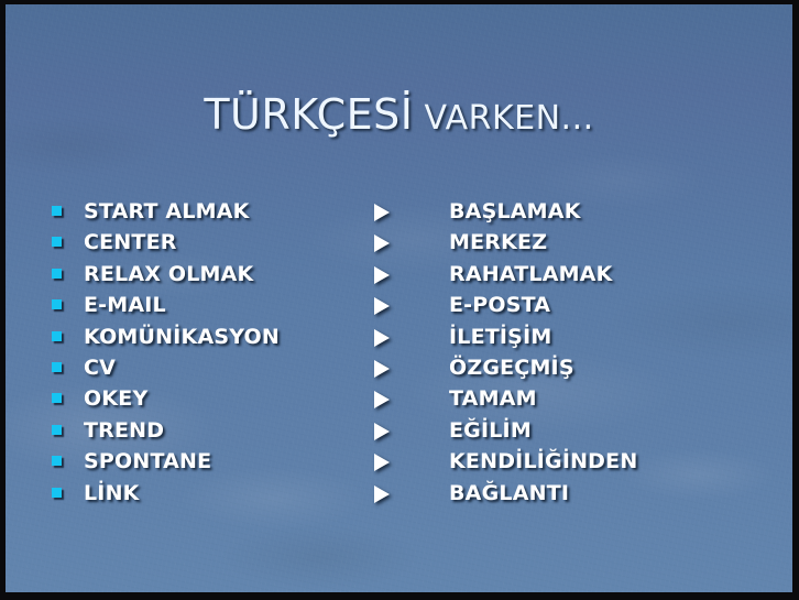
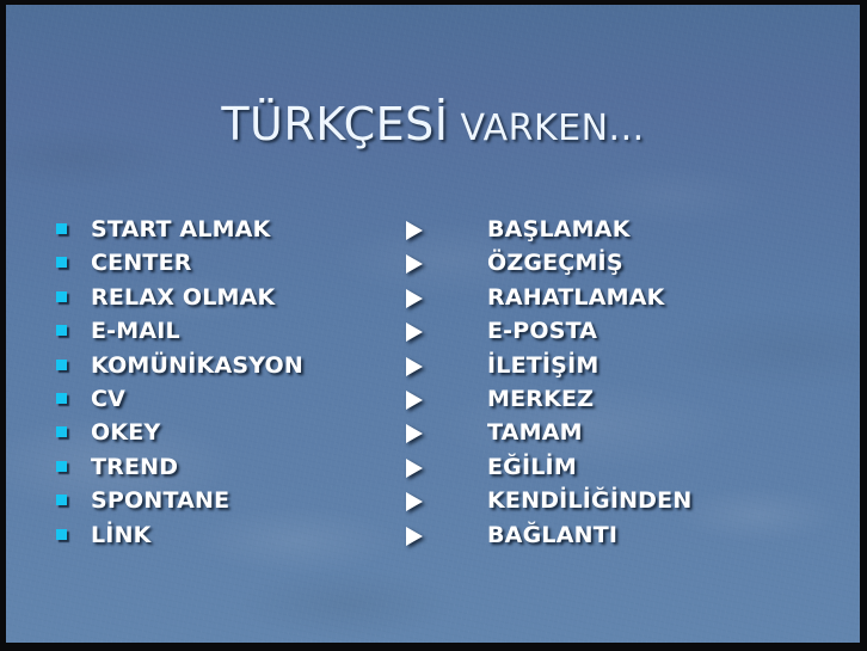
  TÜRKÇESİ VARKEN...
  START ALMAK
  BAŞLAMAK
  CENTER
- MERKEZ
+ ÖZGEÇMİŞ
  RELAX OLMAK
  RAHATLAMAK
  E-MAIL
  E-POSTA
  KOMÜNİKASYON
  İLETİŞİM
  CV
- ÖZGEÇMİŞ
+ MERKEZ
  OKEY
  TAMAM
  TREND
  EĞİLİM
  SPONTANE
  KENDİLİĞİNDEN
  LİNK
  BAĞLANTI
